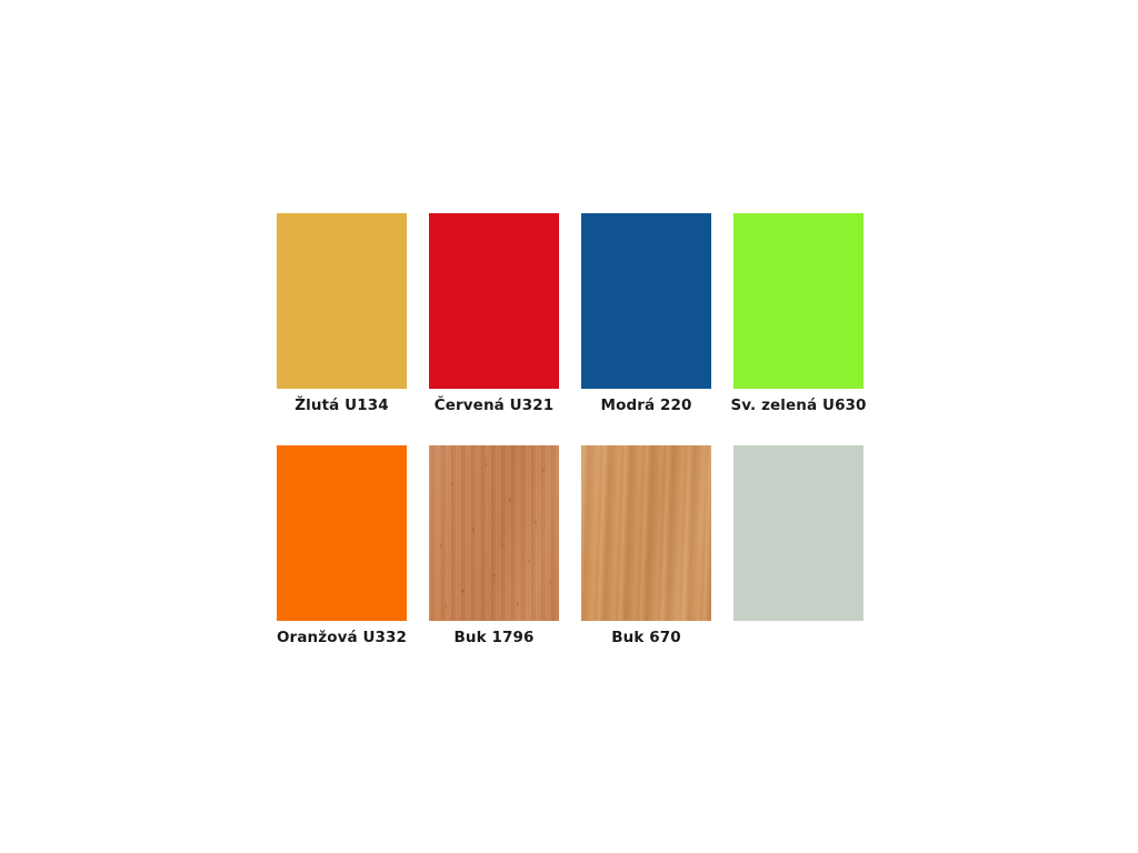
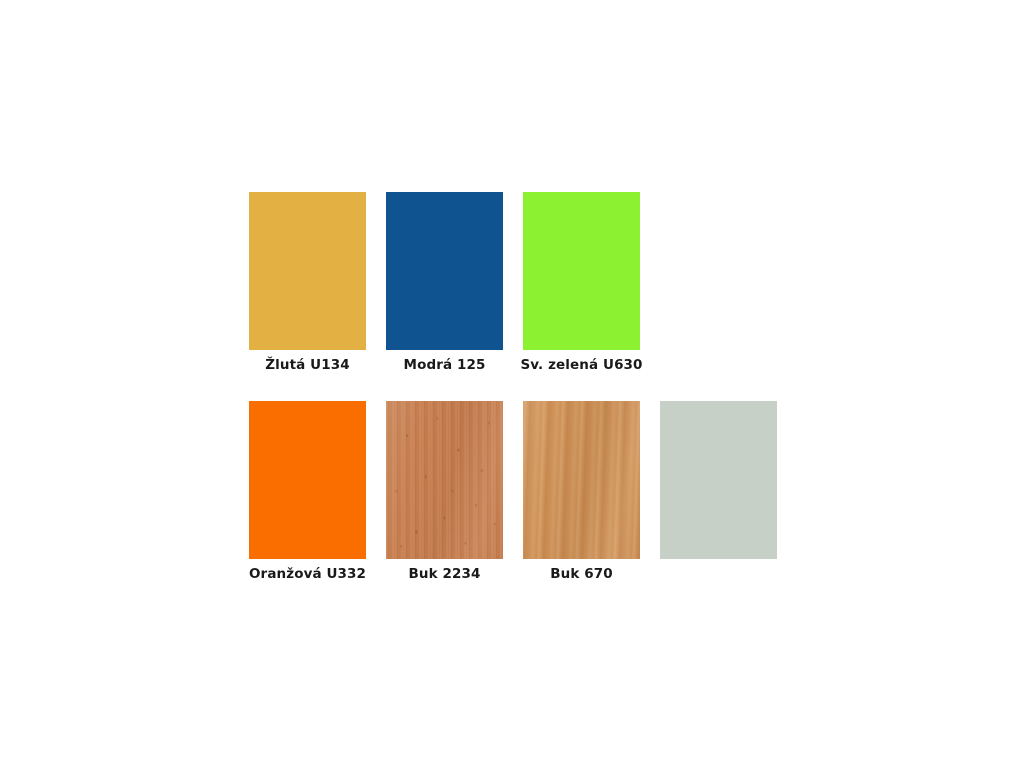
  Žlutá U134
- Červená U321
- Modrá 220
+ Modrá 125
  Sv. zelená U630
  Oranžová U332
- Buk 1796
+ Buk 2234
  Buk 670
